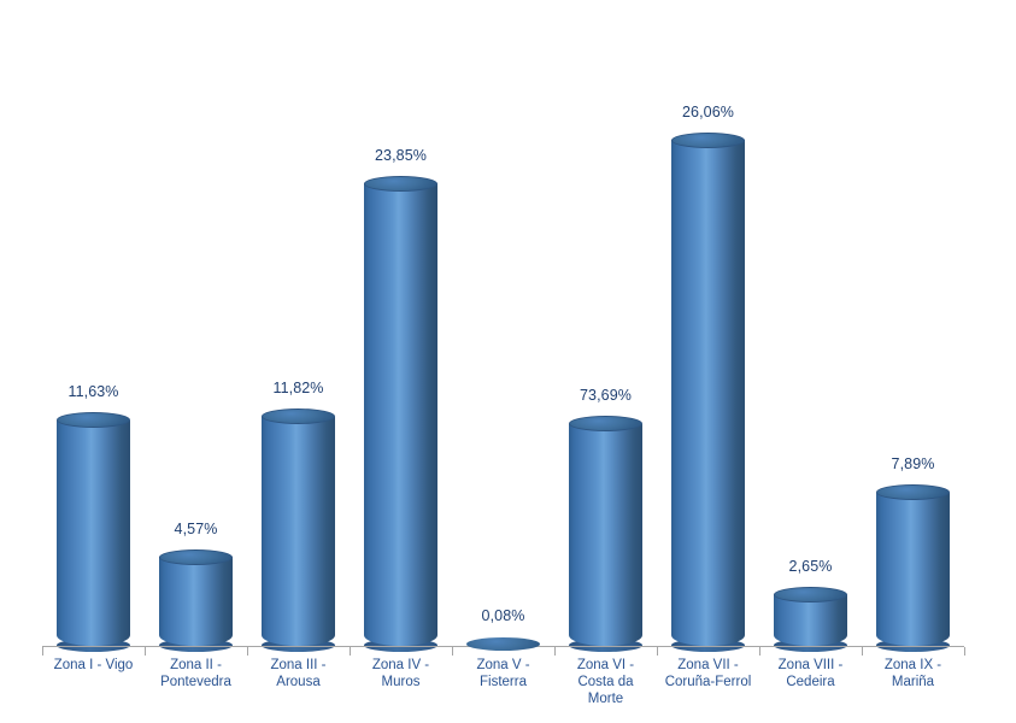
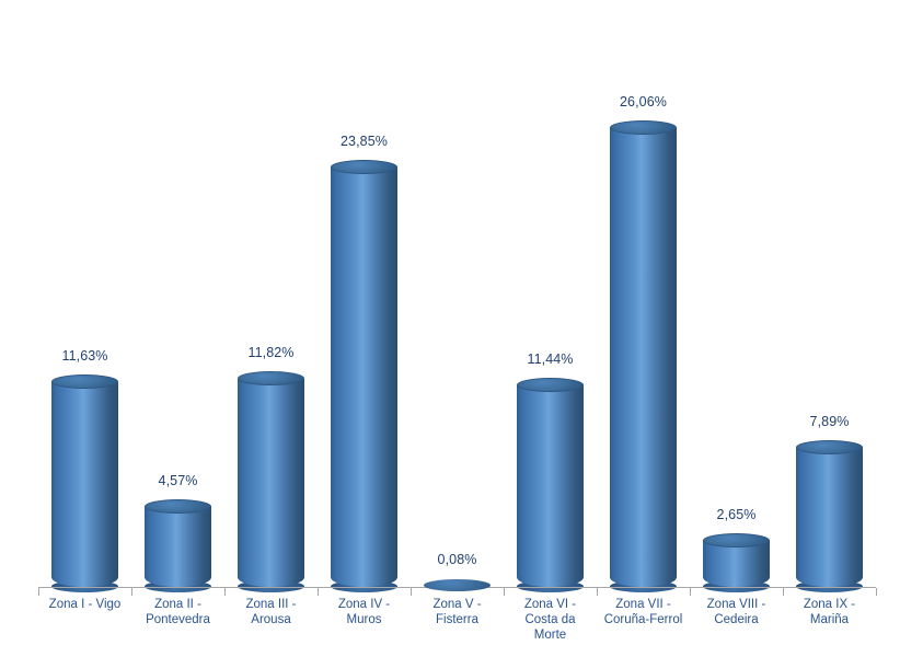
  11,63%
  4,57%
  11,82%
  23,85%
  0,08%
- 73,69%
+ 11,44%
  26,06%
  2,65%
  7,89%
  Zona I - Vigo
  Zona II -
  Pontevedra
  Zona III -
  Arousa
  Zona IV -
  Muros
  Zona V -
  Fisterra
  Zona VI -
  Costa da
  Morte
  Zona VII -
  Coruña-Ferrol
  Zona VIII -
  Cedeira
  Zona IX -
  Mariña
